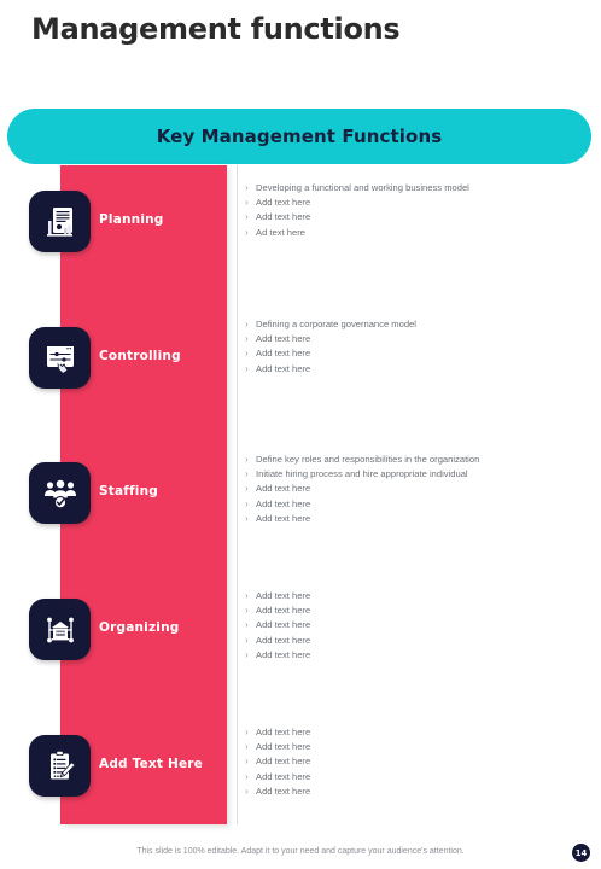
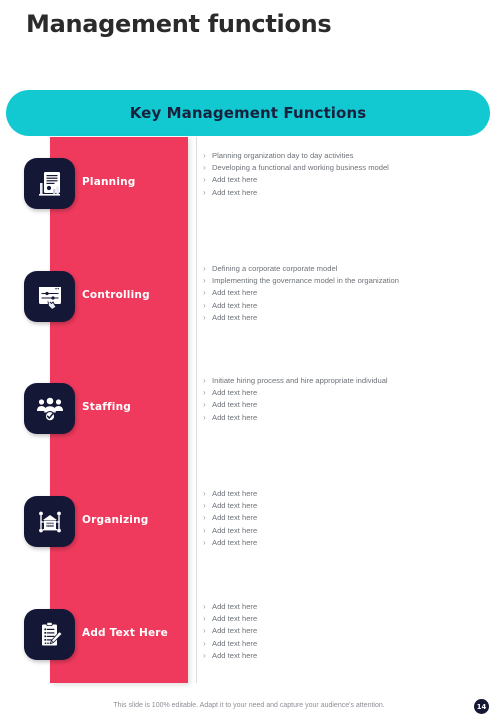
  Management functions
  Key Management Functions
  Planning
+ Planning organization day to day activities
  Developing a functional and working business model
  Add text here
  Add text here
- Ad text here
  Controlling
- Defining a corporate governance model
+ Defining a corporate corporate model
+ Implementing the governance model in the organization
  Add text here
  Add text here
  Add text here
  Staffing
- Define key roles and responsibilities in the organization
  Initiate hiring process and hire appropriate individual
  Add text here
  Add text here
  Add text here
  Organizing
  Add text here
  Add text here
  Add text here
  Add text here
  Add text here
  Add Text Here
  Add text here
  Add text here
  Add text here
  Add text here
  Add text here
  14
